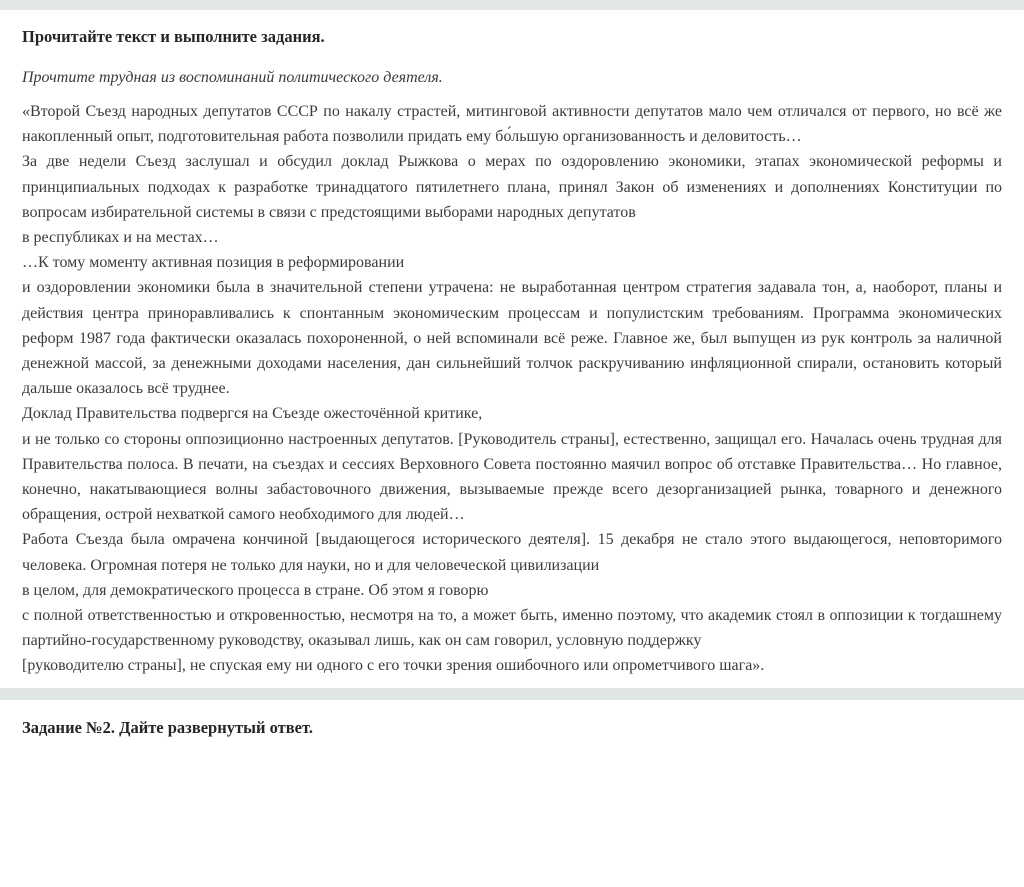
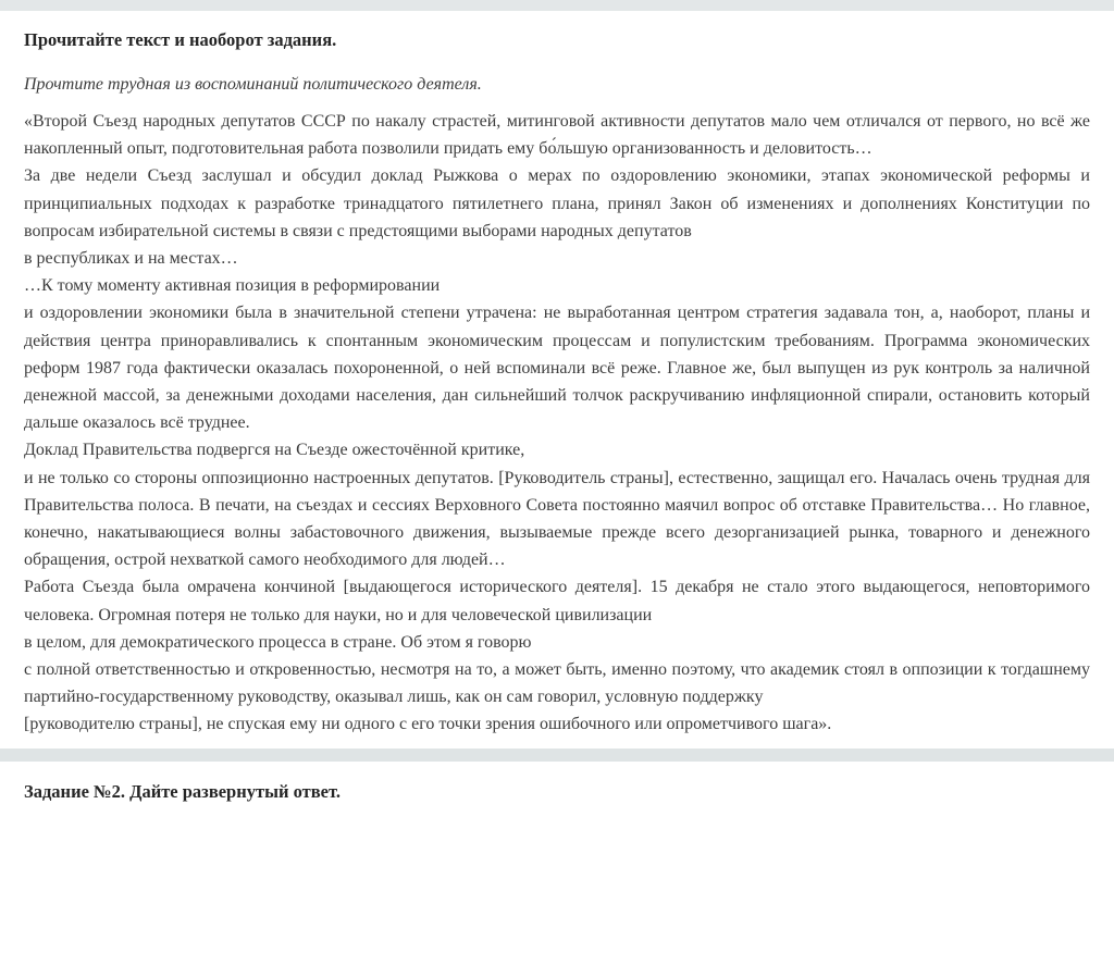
- Прочитайте текст и выполните задания.
+ Прочитайте текст и наоборот задания.
  Прочтите трудная из воспоминаний политического деятеля.
  «Второй Съезд народных депутатов СССР по накалу страстей, митинговой активности депутатов мало чем отличался от первого, но всё же накопленный опыт, подготовительная работа позволили придать ему бо́льшую организованность и деловитость…
  За две недели Съезд заслушал и обсудил доклад Рыжкова о мерах по оздоровлению экономики, этапах экономической реформы и принципиальных подходах к разработке тринадцатого пятилетнего плана, принял Закон об изменениях и дополнениях Конституции по вопросам избирательной системы в связи с предстоящими выборами народных депутатов
  в республиках и на местах…
  …К тому моменту активная позиция в реформировании
  и оздоровлении экономики была в значительной степени утрачена: не выработанная центром стратегия задавала тон, а, наоборот, планы и действия центра приноравливались к спонтанным экономическим процессам и популистским требованиям. Программа экономических реформ 1987 года фактически оказалась похороненной, о ней вспоминали всё реже. Главное же, был выпущен из рук контроль за наличной денежной массой, за денежными доходами населения, дан сильнейший толчок раскручиванию инфляционной спирали, остановить который дальше оказалось всё труднее.
  Доклад Правительства подвергся на Съезде ожесточённой критике,
  и не только со стороны оппозиционно настроенных депутатов. [Руководитель страны], естественно, защищал его. Началась очень трудная для Правительства полоса. В печати, на съездах и сессиях Верховного Совета постоянно маячил вопрос об отставке Правительства… Но главное, конечно, накатывающиеся волны забастовочного движения, вызываемые прежде всего дезорганизацией рынка, товарного и денежного обращения, острой нехваткой самого необходимого для людей…
  Работа Съезда была омрачена кончиной [выдающегося исторического деятеля]. 15 декабря не стало этого выдающегося, неповторимого человека. Огромная потеря не только для науки, но и для человеческой цивилизации
  в целом, для демократического процесса в стране. Об этом я говорю
  с полной ответственностью и откровенностью, несмотря на то, а может быть, именно поэтому, что академик стоял в оппозиции к тогдашнему партийно-государственному руководству, оказывал лишь, как он сам говорил, условную поддержку
  [руководителю страны], не спуская ему ни одного с его точки зрения ошибочного или опрометчивого шага».
  Задание №2. Дайте развернутый ответ.
